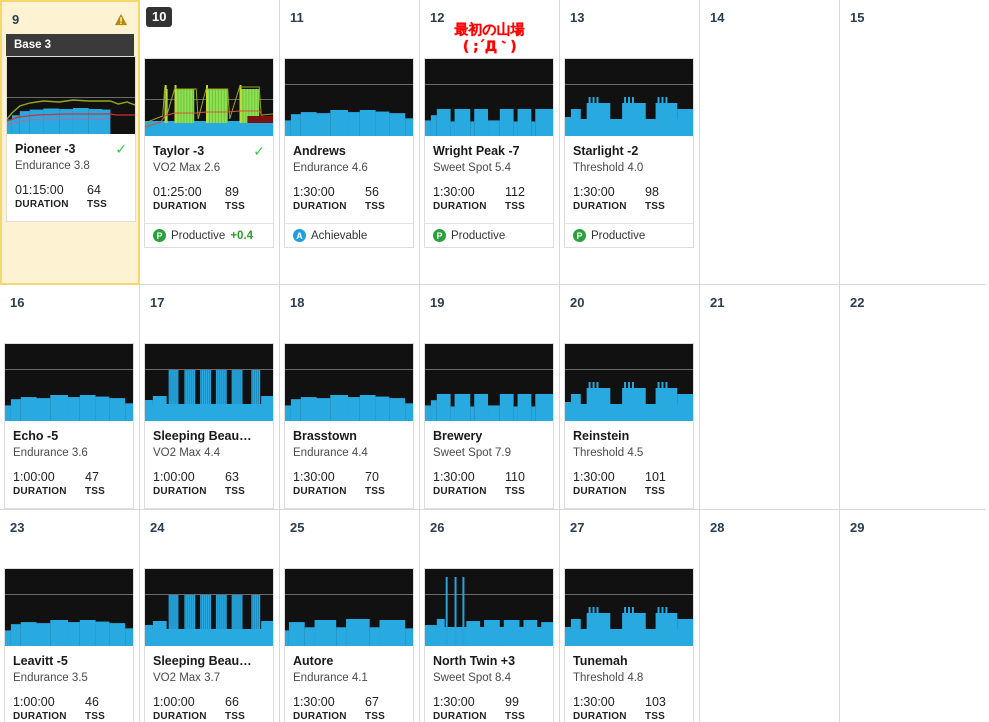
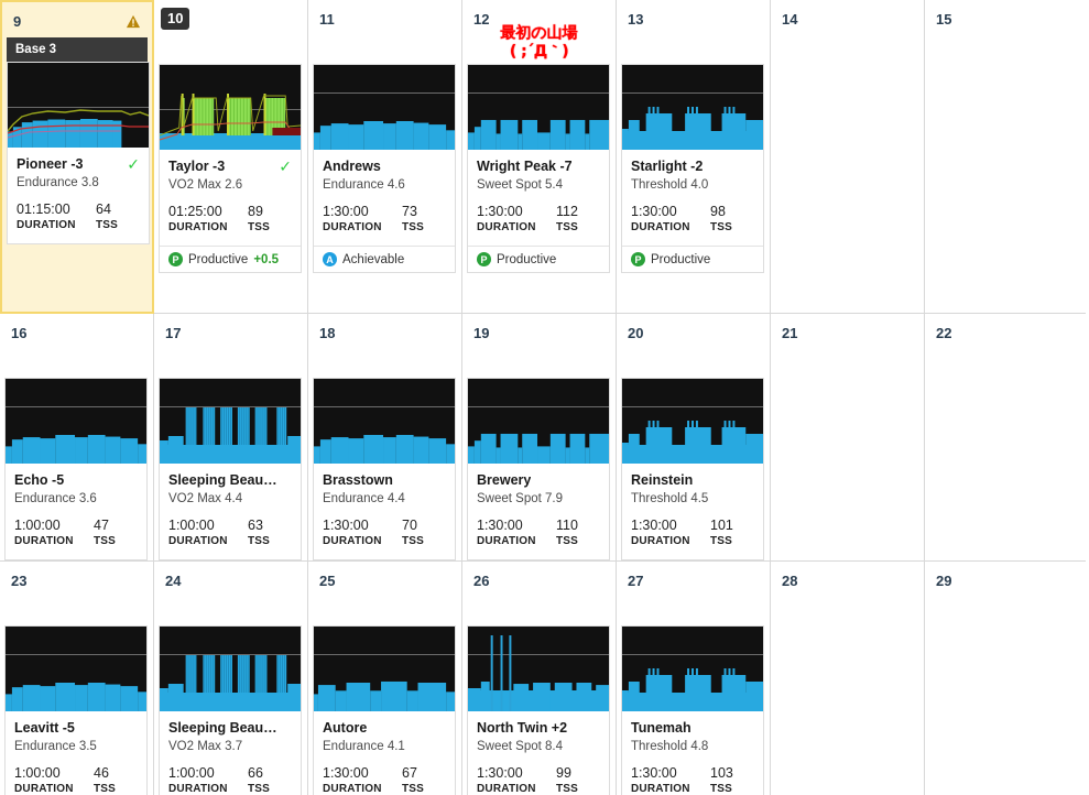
  9
  Base 3
  Pioneer -3
  ✓
  Endurance 3.8
  01:15:00
  DURATION
  64
  TSS
  10
  Taylor -3
  ✓
  VO2 Max 2.6
  01:25:00
  DURATION
  89
  TSS
  P
  Productive
- +0.4
+ +0.5
  11
  Andrews
  Endurance 4.6
  1:30:00
  DURATION
- 56
+ 73
  TSS
  A
  Achievable
  12
  最初の山場
  ( ;´Д｀)
  Wright Peak -7
  Sweet Spot 5.4
  1:30:00
  DURATION
  112
  TSS
  P
  Productive
  13
  Starlight -2
  Threshold 4.0
  1:30:00
  DURATION
  98
  TSS
  P
  Productive
  14
  15
  16
  Echo -5
  Endurance 3.6
  1:00:00
  DURATION
  47
  TSS
  17
  Sleeping Beaut...
  VO2 Max 4.4
  1:00:00
  DURATION
  63
  TSS
  18
  Brasstown
  Endurance 4.4
  1:30:00
  DURATION
  70
  TSS
  19
  Brewery
  Sweet Spot 7.9
  1:30:00
  DURATION
  110
  TSS
  20
  Reinstein
  Threshold 4.5
  1:30:00
  DURATION
  101
  TSS
  21
  22
  23
  Leavitt -5
  Endurance 3.5
  1:00:00
  DURATION
  46
  TSS
  24
  Sleeping Beaut...
  VO2 Max 3.7
  1:00:00
  DURATION
  66
  TSS
  25
  Autore
  Endurance 4.1
  1:30:00
  DURATION
  67
  TSS
  26
- North Twin +3
+ North Twin +2
  Sweet Spot 8.4
  1:30:00
  DURATION
  99
  TSS
  27
  Tunemah
  Threshold 4.8
  1:30:00
  DURATION
  103
  TSS
  28
  29
